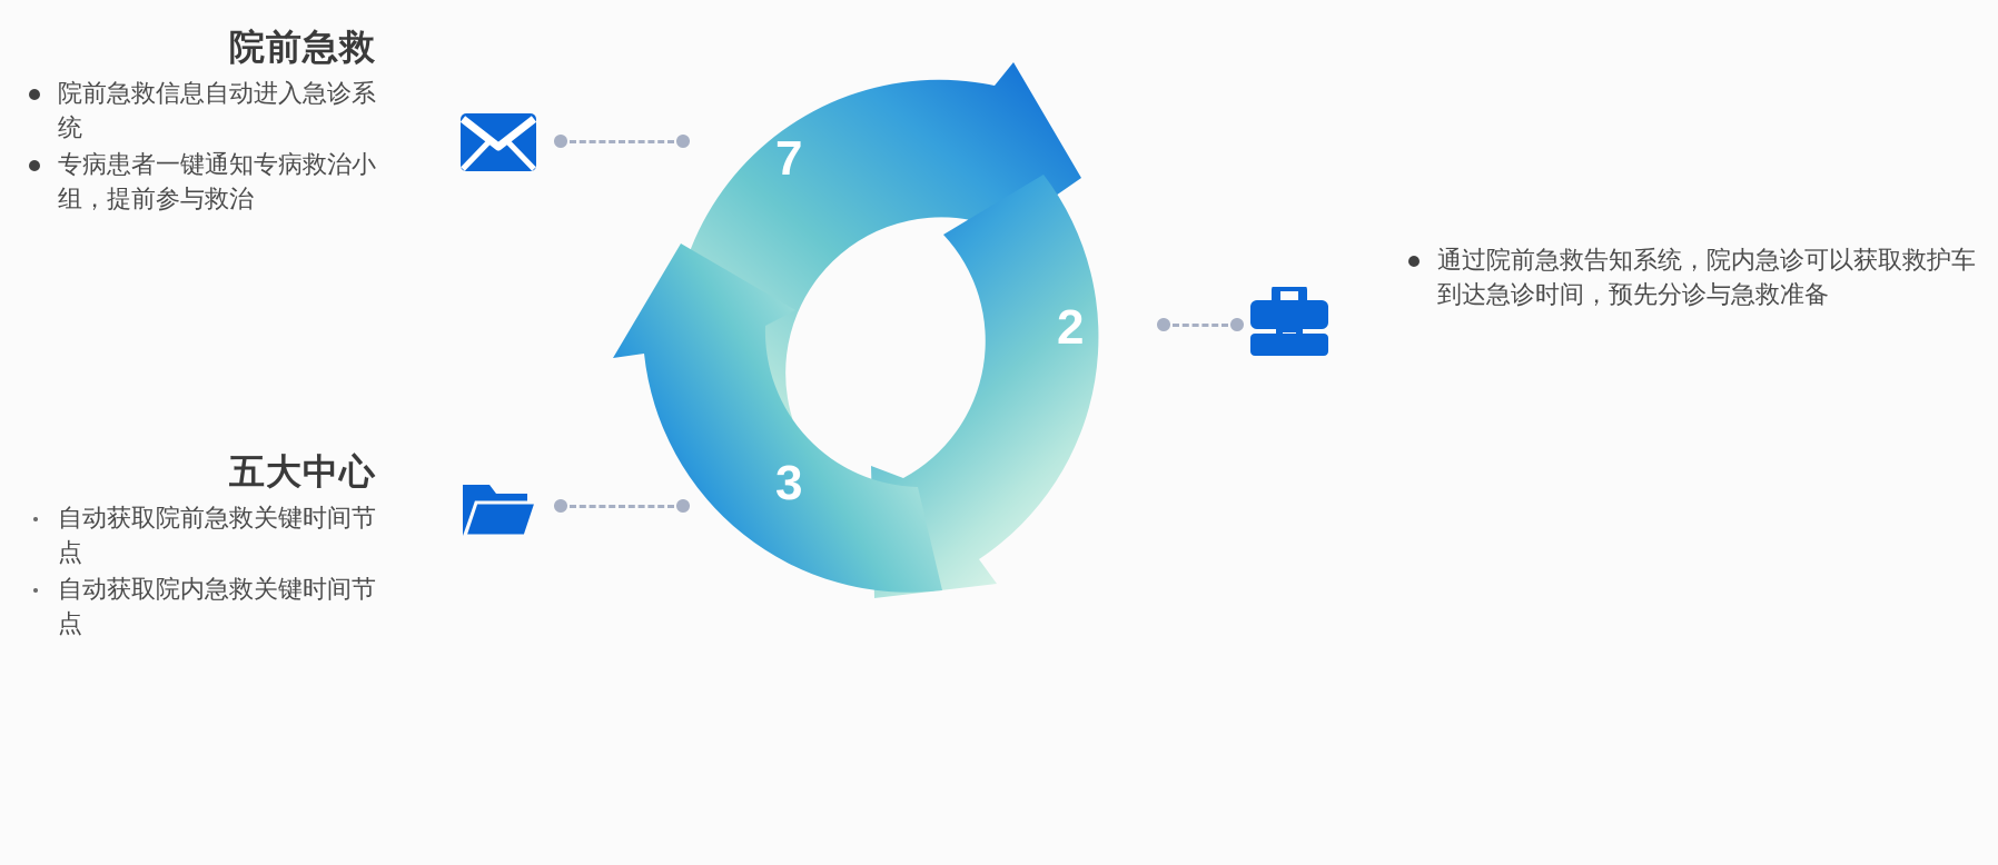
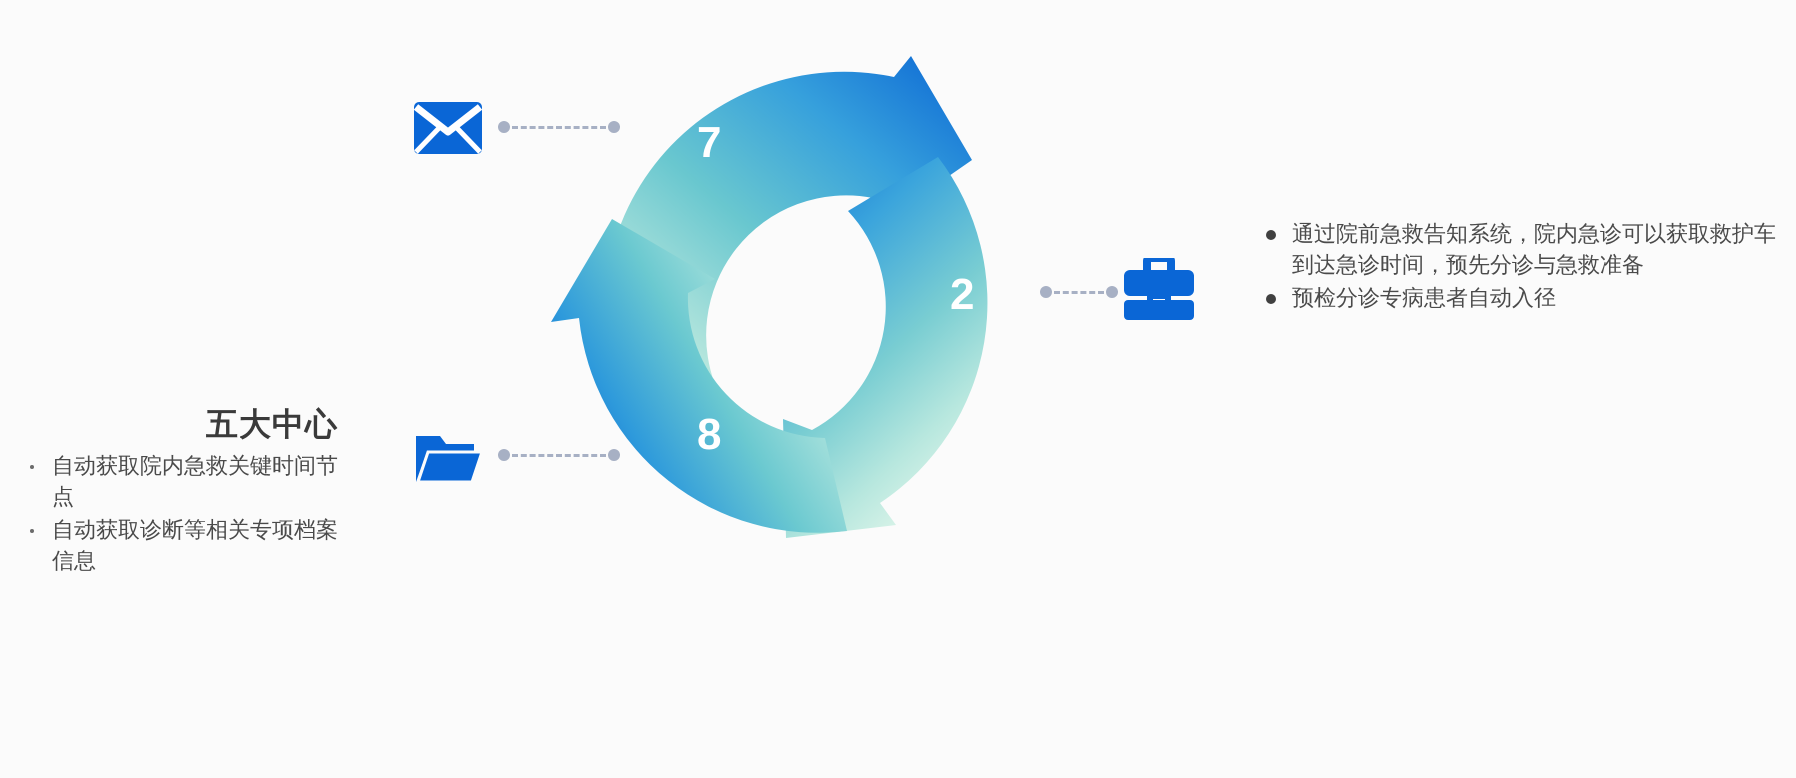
  7
  2
- 3
+ 8
- 院前急救
- 院前急救信息自动进入急诊系统
- 专病患者一键通知专病救治小组，提前参与救治
  五大中心
- 自动获取院前急救关键时间节点
  自动获取院内急救关键时间节点
+ 自动获取诊断等相关专项档案信息
  通过院前急救告知系统，院内急诊可以获取救护车到达急诊时间，预先分诊与急救准备
+ 预检分诊专病患者自动入径
